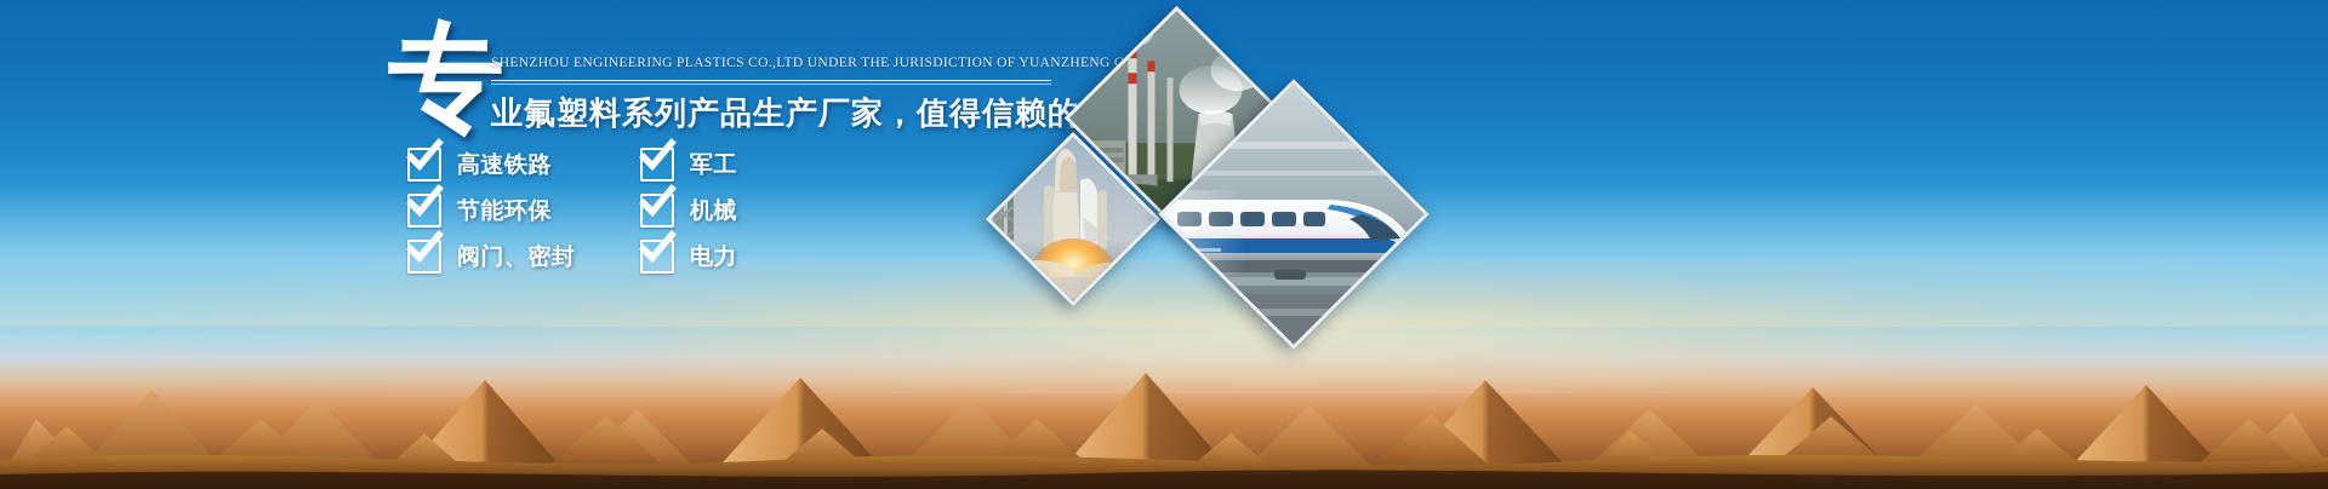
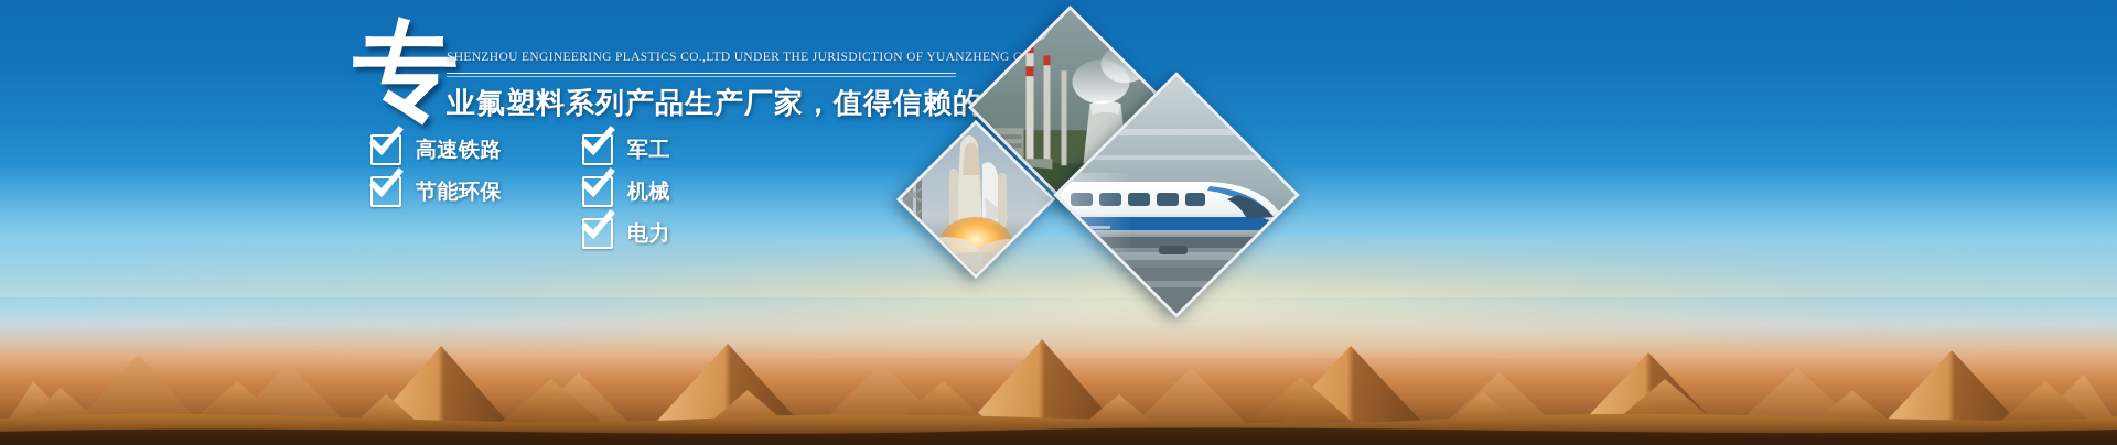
  专
  SHENZHOU ENGINEERING PLASTICS CO.,LTD UNDER THE JURISDICTION OF YUAN
  业氟塑料系列产品生产厂家，值得信赖的
  高速铁路
  节能环保
- 阀门、密封
  军工
  机械
  电力
